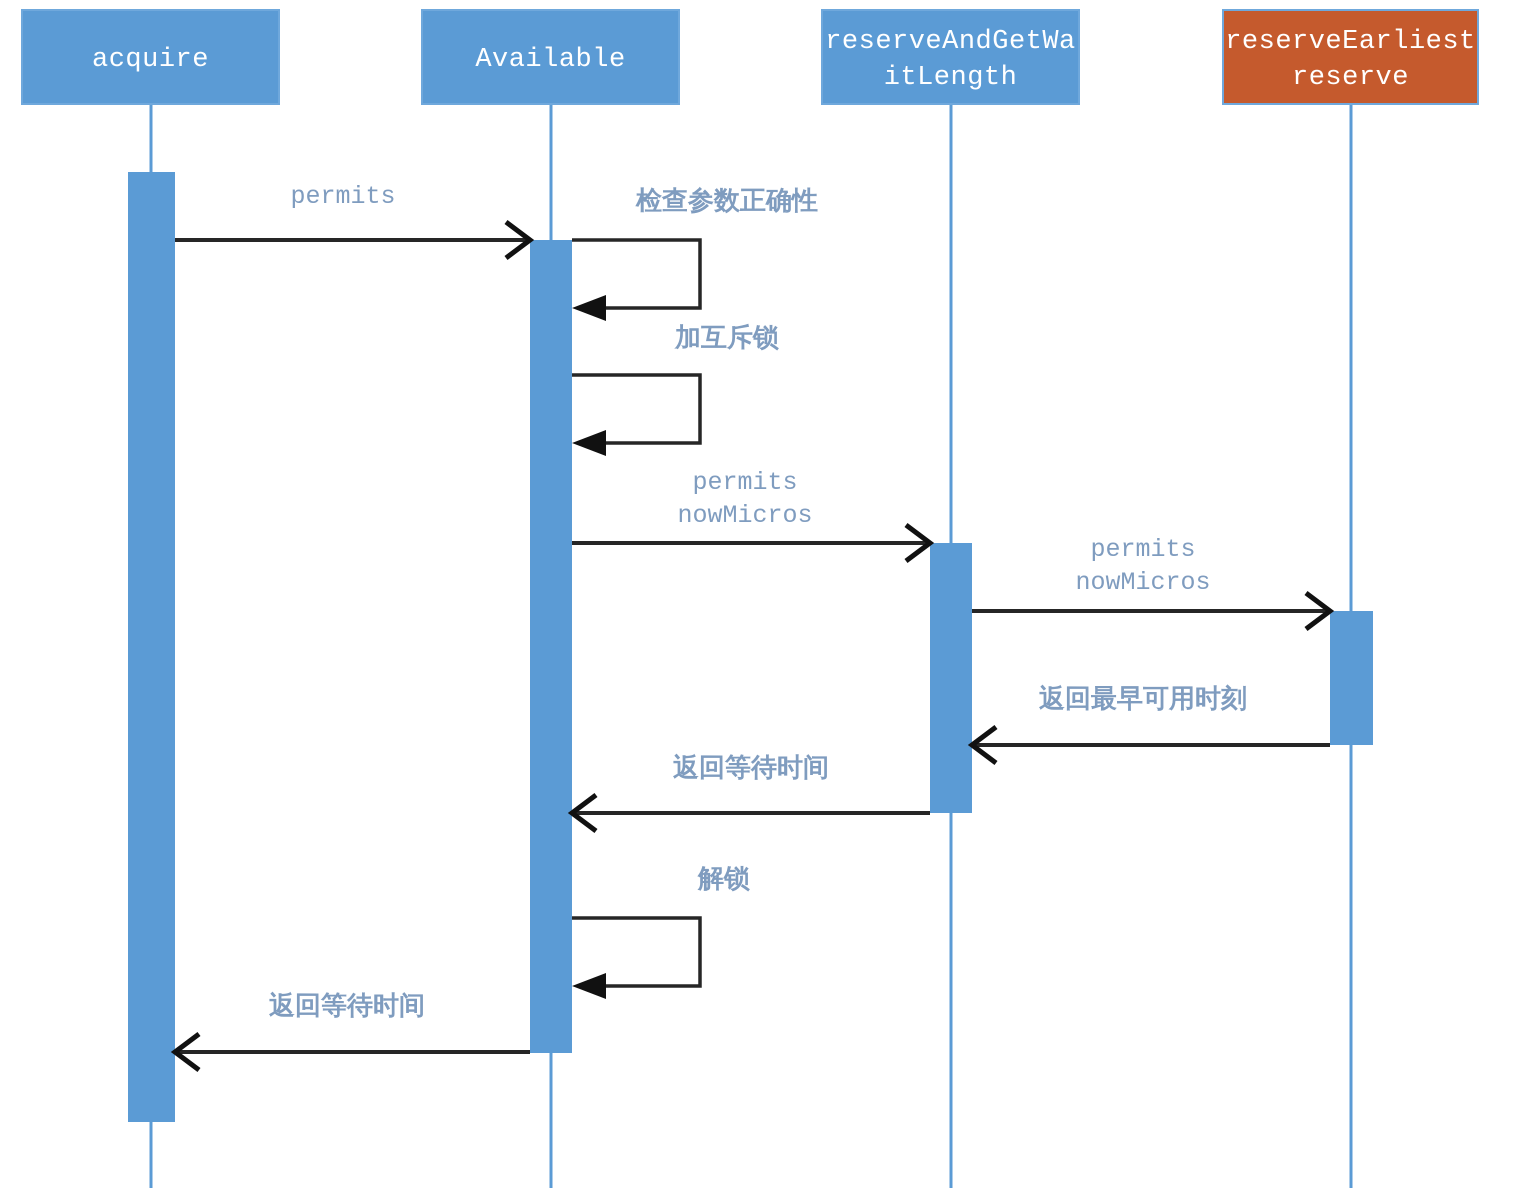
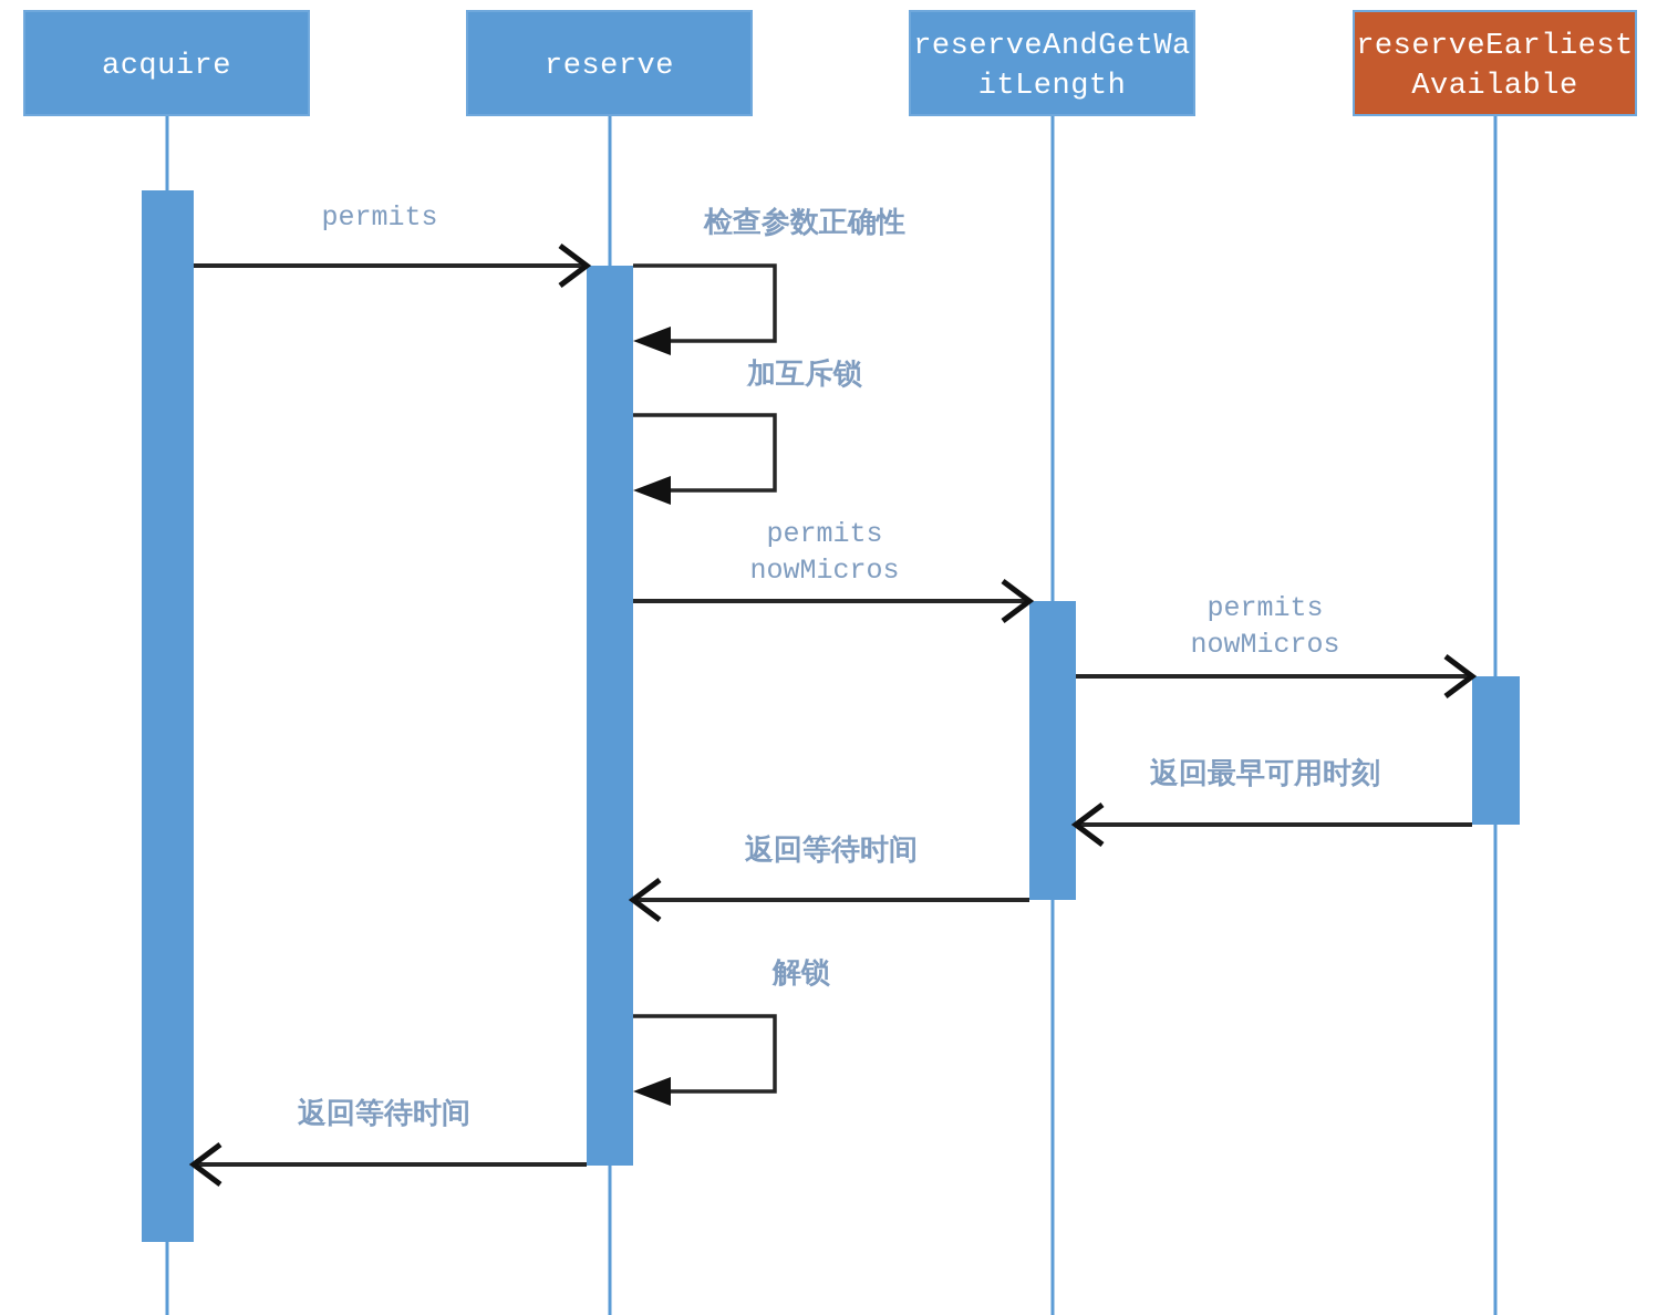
  acquire
- Available
+ reserve
  reserveAndGetWa itLength
- reserveEarliest reserve
+ reserveEarliest Available
  permits
  检查参数正确性
  加互斥锁
  permits nowMicros
  permits nowMicros
  返回最早可用时刻
  返回等待时间
  解锁
  返回等待时间
